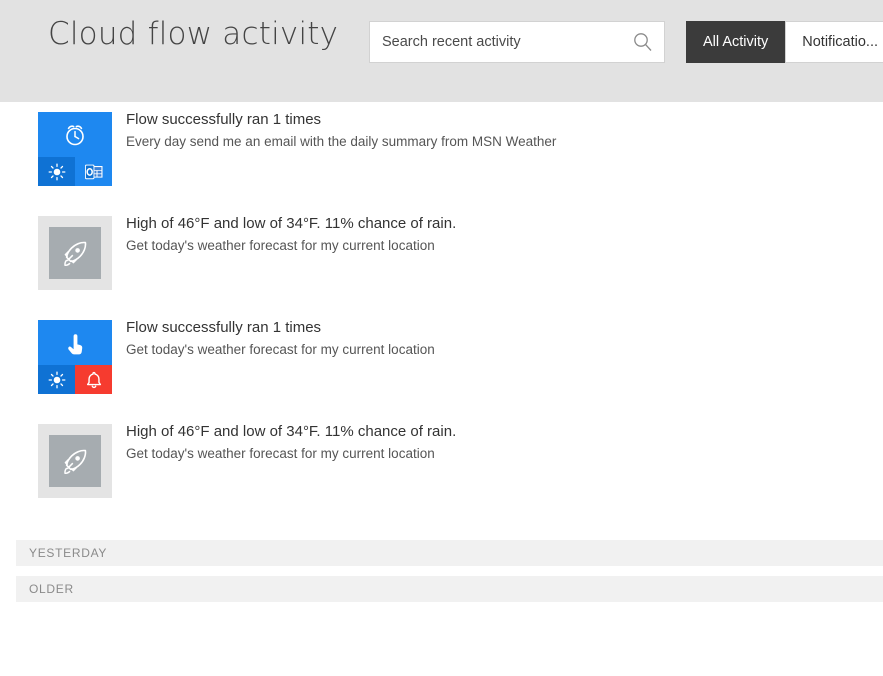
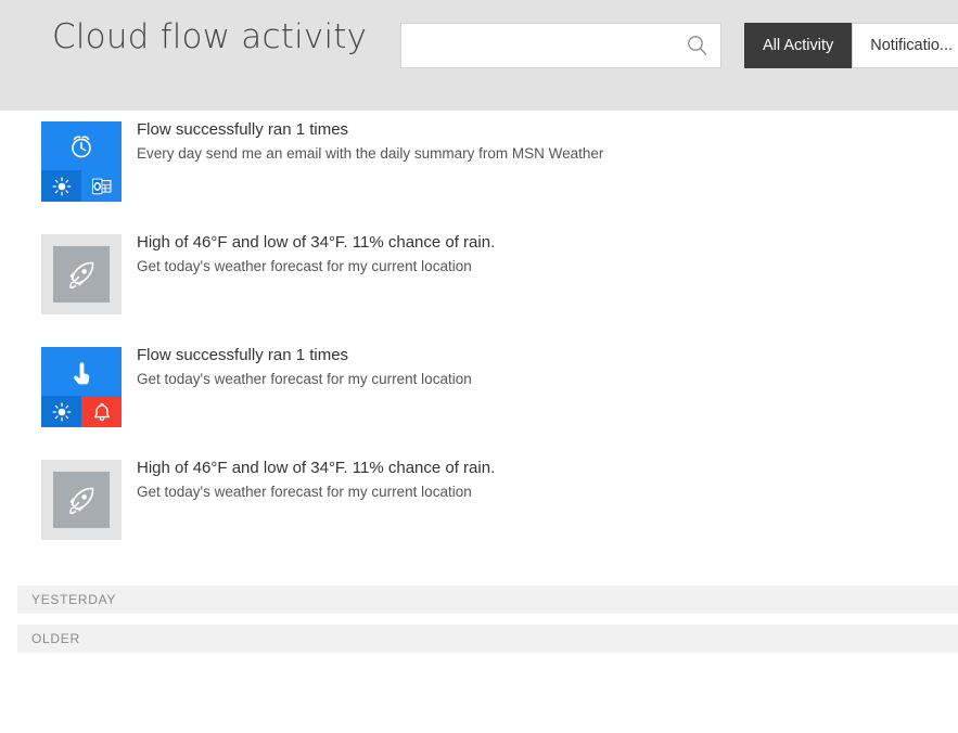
  Cloud flow activity
- Search recent activity
  All Activity
  Notificatio...
  Flow successfully ran 1 times
  Every day send me an email with the daily summary from MSN Weather
  High of 46°F and low of 34°F. 11% chance of rain.
  Get today's weather forecast for my current location
  Flow successfully ran 1 times
  Get today's weather forecast for my current location
  High of 46°F and low of 34°F. 11% chance of rain.
  Get today's weather forecast for my current location
  YESTERDAY
  OLDER
